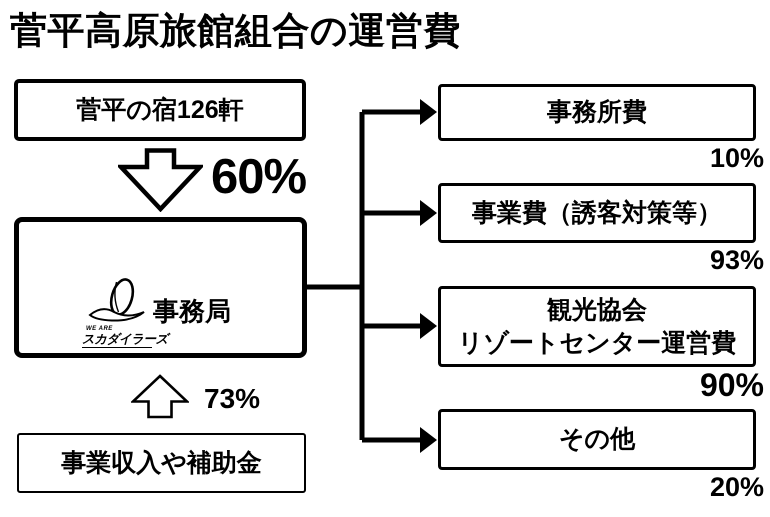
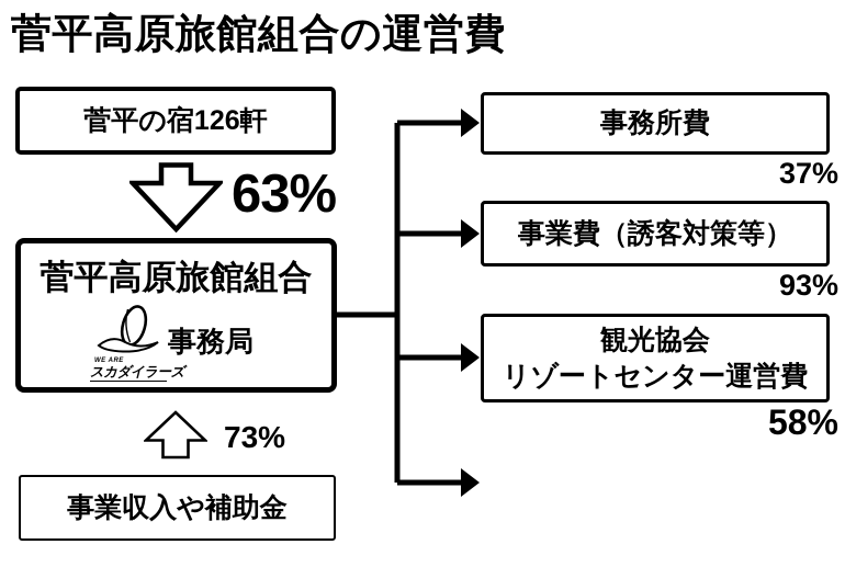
  菅平高原旅館組合の運営費
  菅平の宿126軒
- 60%
+ 63%
+ 菅平高原旅館組合
  スカダイラーズ
  事務局
  73%
  事業収入や補助金
  事務所費
- 10%
+ 37%
  事業費（誘客対策等）
  93%
  観光協会
  リゾートセンター運営費
- 90%
+ 58%
- その他
- 20%
